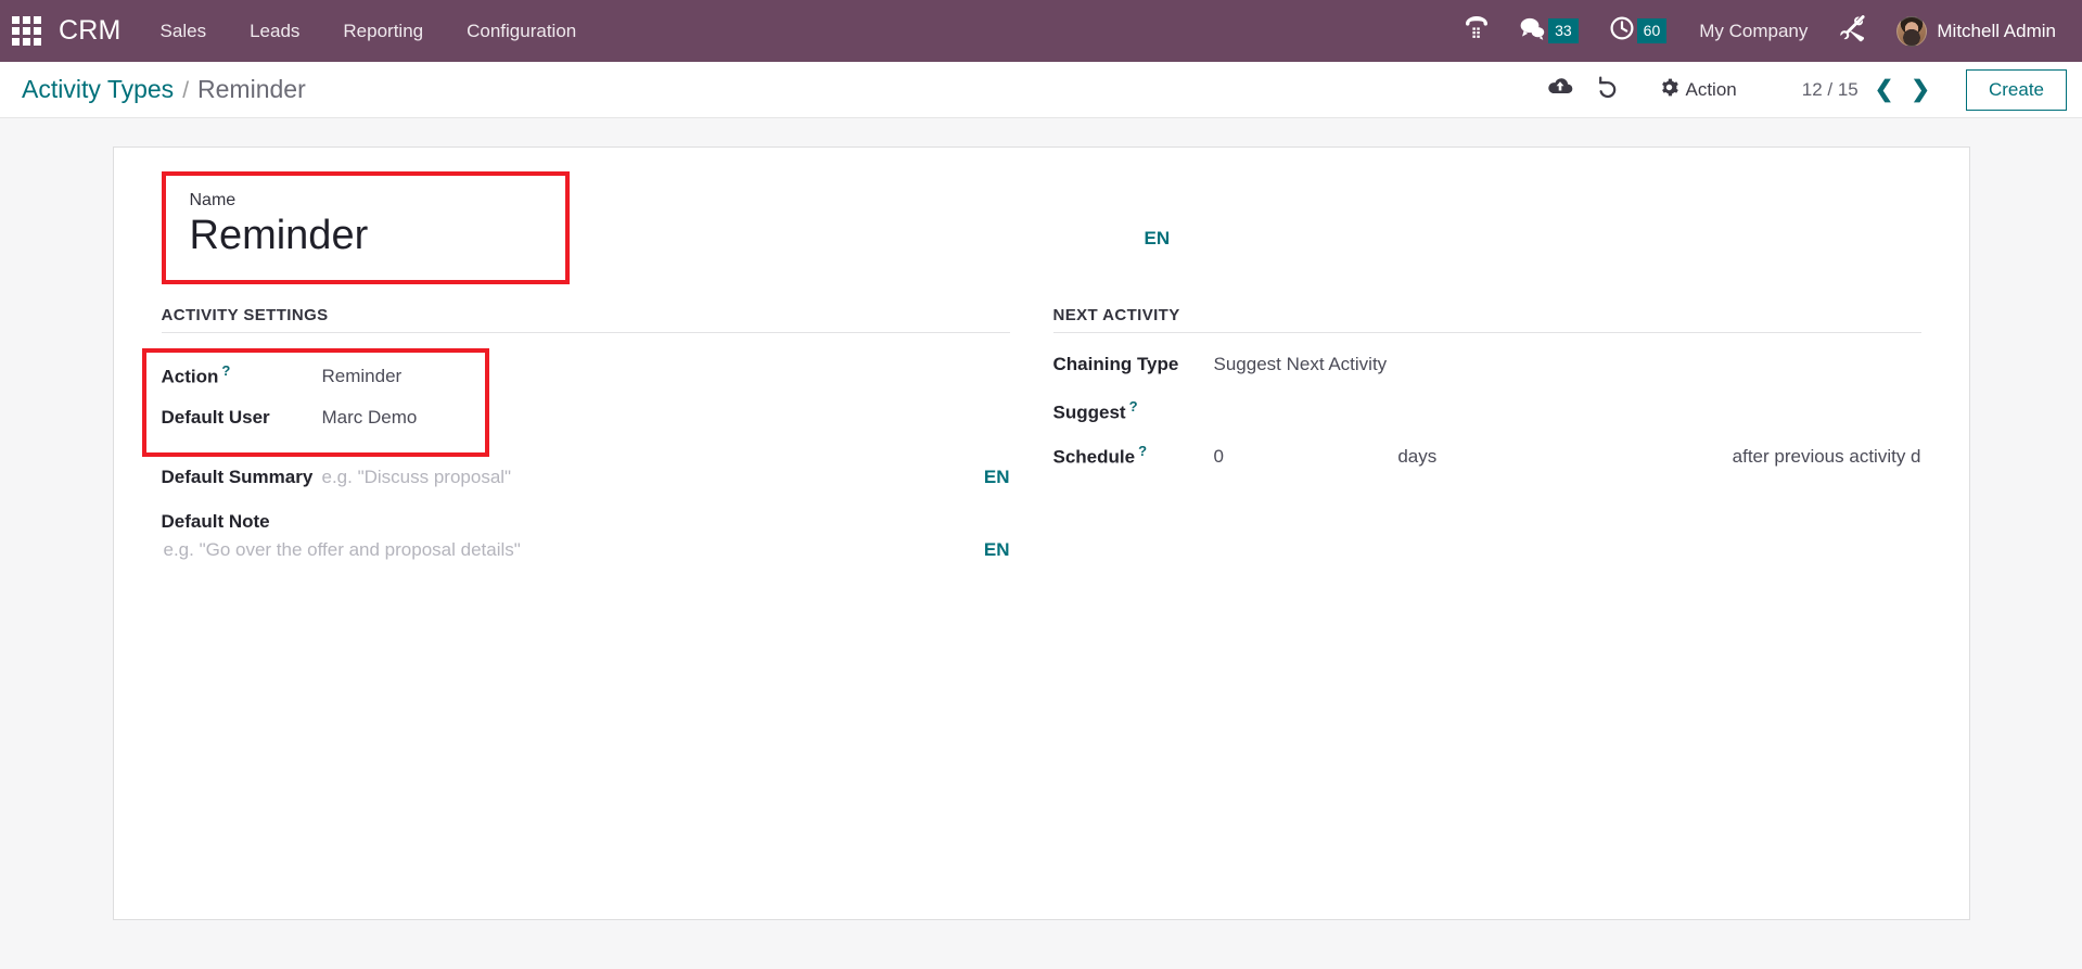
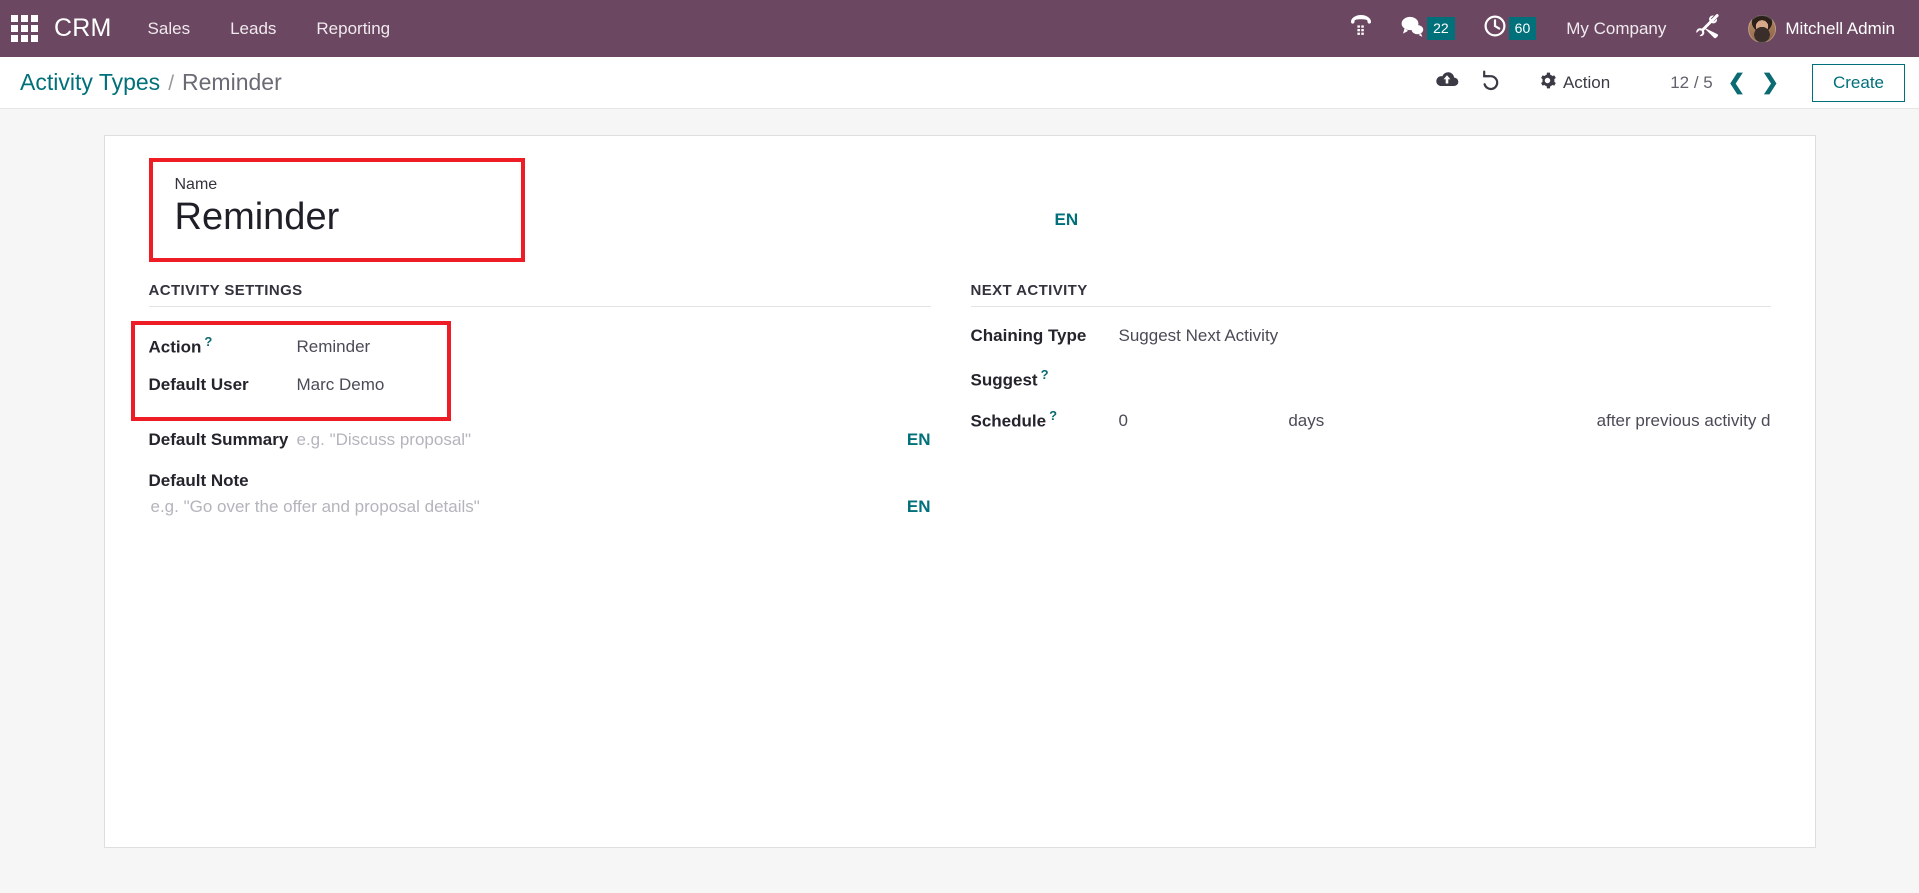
  CRM
  Sales
  Leads
  Reporting
- Configuration
- 33
+ 22
  60
  My Company
  Mitchell Admin
  Activity Types
  /
  Reminder
  Action
- 12 / 15
+ 12 / 5
  ❮
  ❯
  Create
  Name
  Reminder
  EN
  ACTIVITY SETTINGS
  Action ?
  Reminder
  Default User
  Marc Demo
  Default Summary
  e.g. "Discuss proposal"
  EN
  Default Note
  e.g. "Go over the offer and proposal details"
  EN
  NEXT ACTIVITY
  Chaining Type
  Suggest Next Activity
  Suggest ?
  Schedule ?
  0
  days
  after previous activity d
